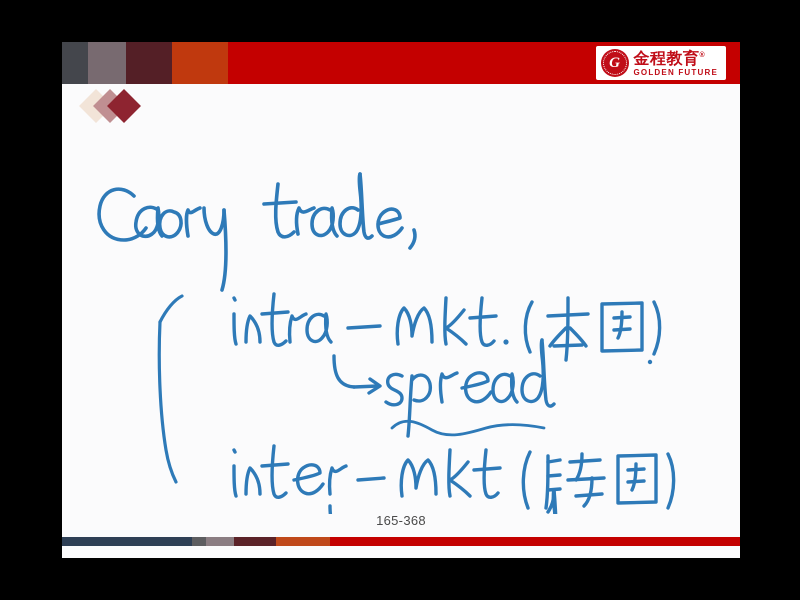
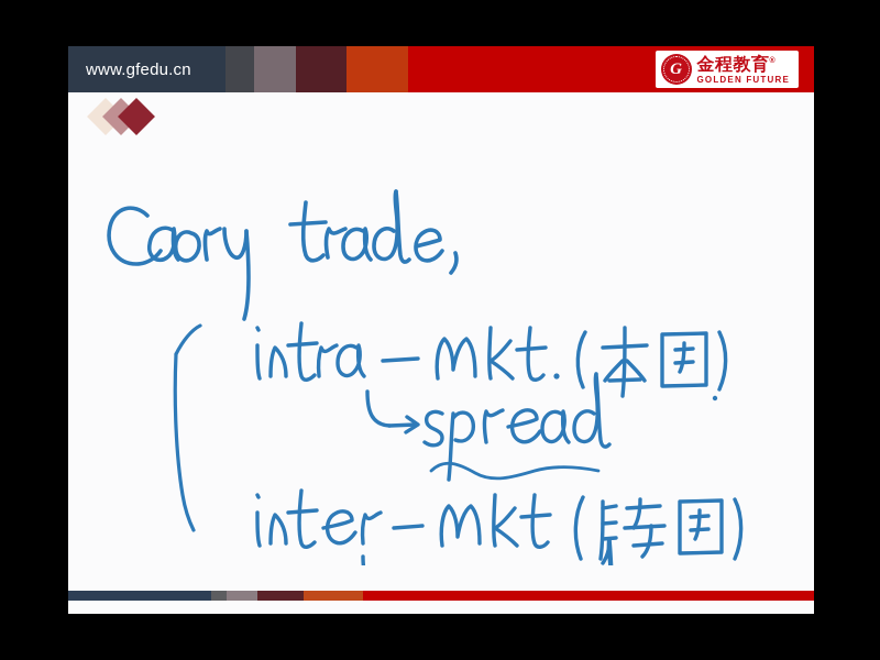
+ www.gfedu.cn
  G
  金程教育
  GOLDEN FUTURE
- 165-368
